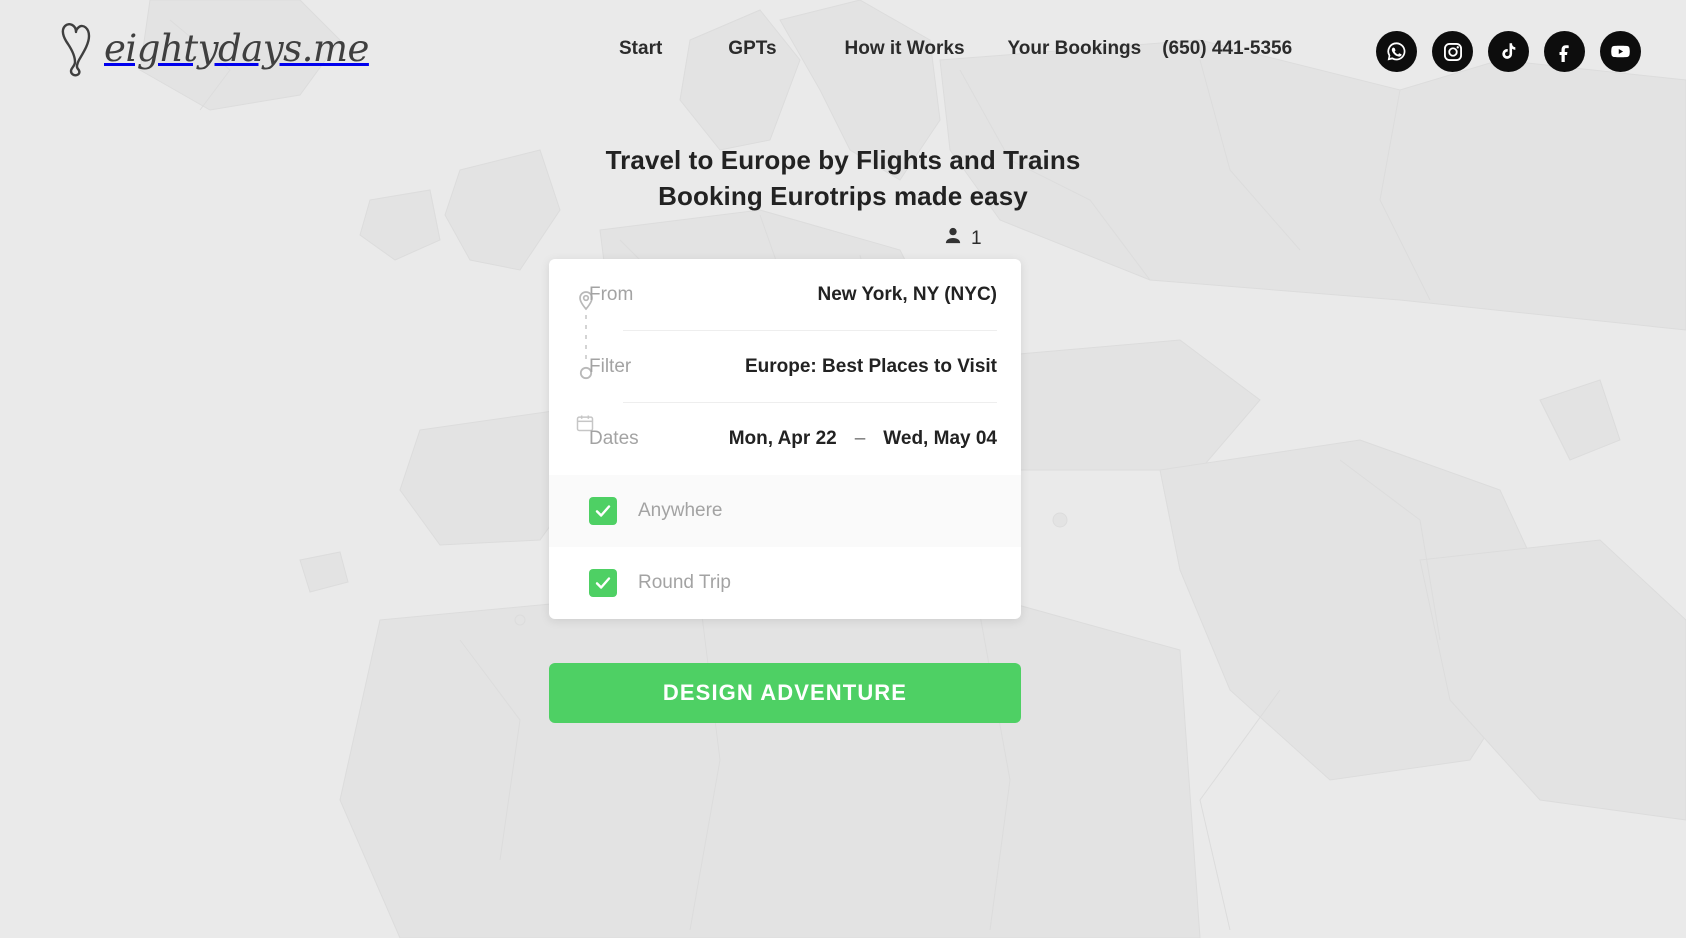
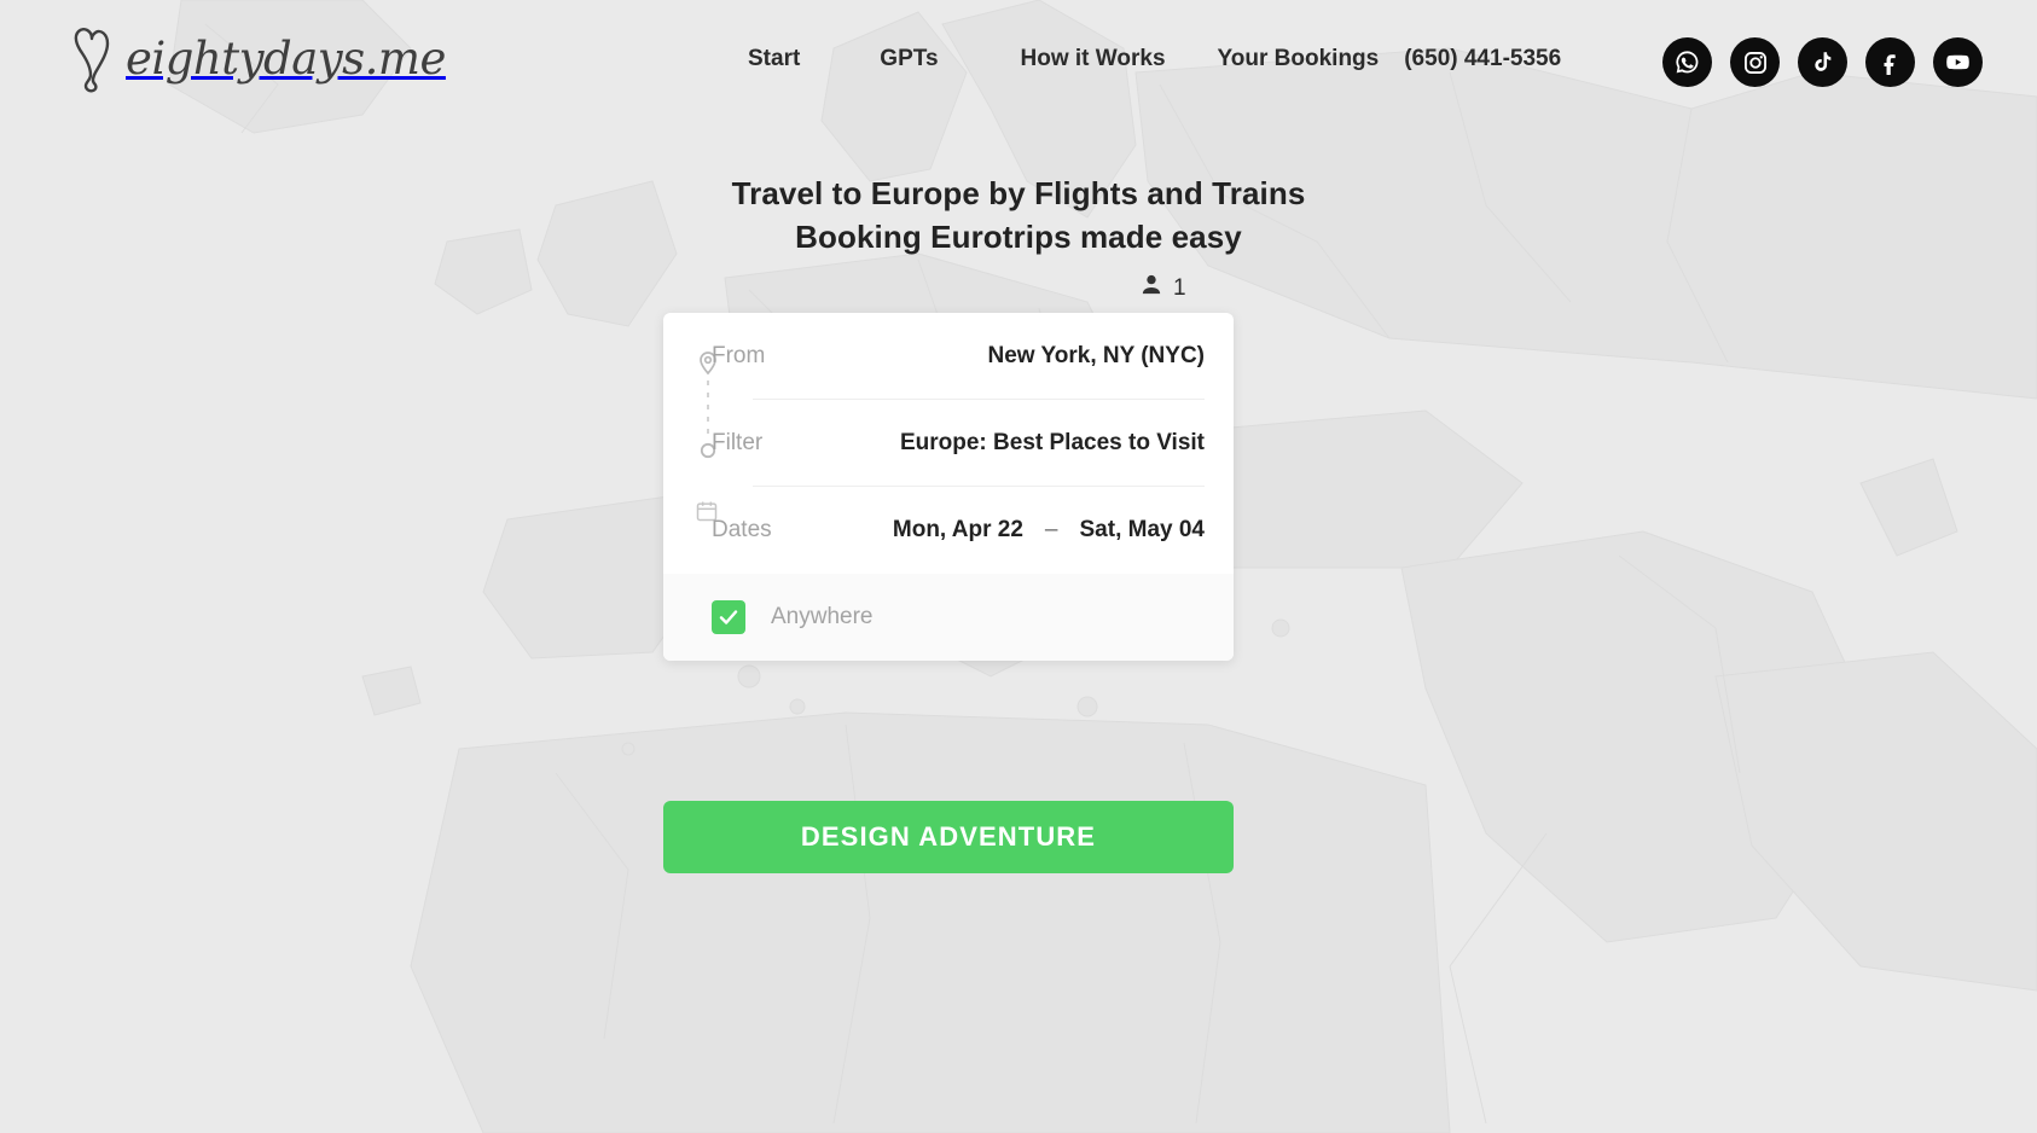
  eightydays.me
  Start
  GPTs
  How it Works
  Your Bookings
  (650) 441-5356
  Travel to Europe by Flights and Trains
  Booking Eurotrips made easy
  1
  From
  New York, NY (NYC)
  Filter
  Europe: Best Places to Visit
  Dates
  Mon, Apr 22
  –
- Wed, May 04
+ Sat, May 04
  Anywhere
- Round Trip
  DESIGN ADVENTURE
